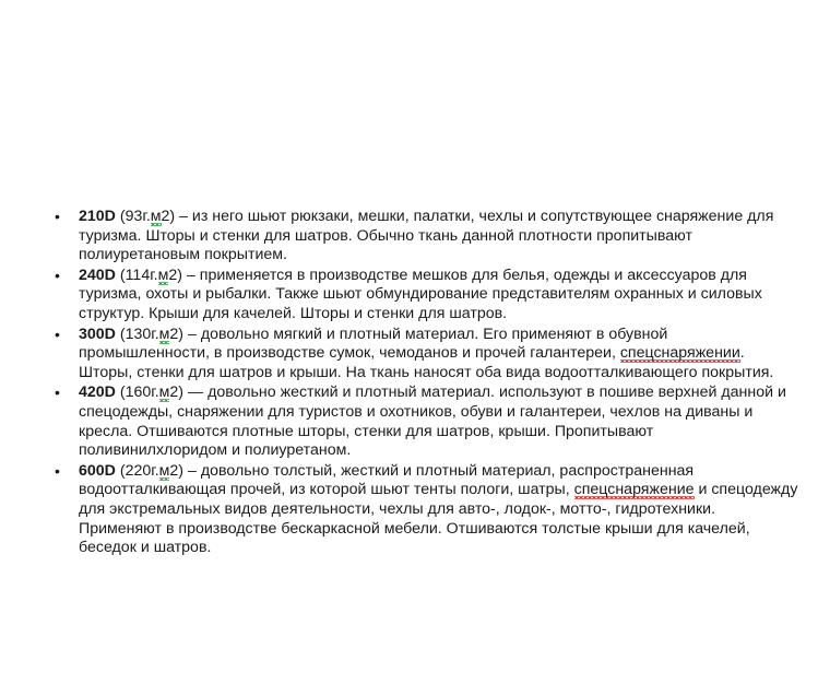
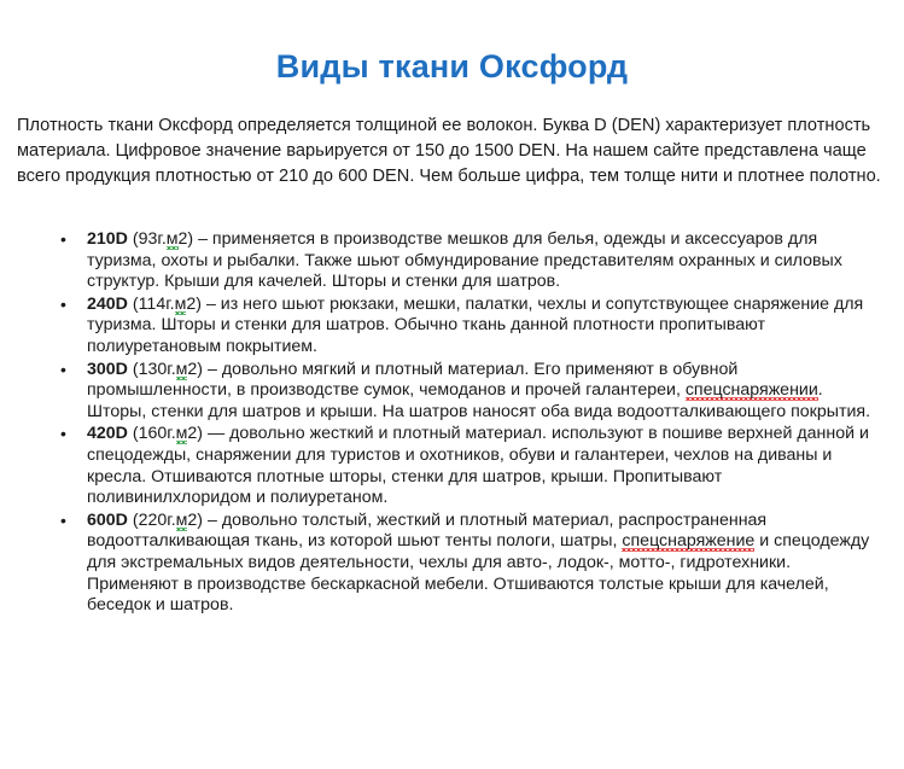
+ Виды ткани Оксфорд
+ Плотность ткани Оксфорд определяется толщиной ее волокон. Буква D (DEN) характеризует плотность материала. Цифровое значение варьируется от 150 до 1500 DEN. На нашем сайте представлена чаще всего продукция плотностью от 210 до 600 DEN. Чем больше цифра, тем толще нити и плотнее полотно.
  •
- 210D (93г.м2) – из него шьют рюкзаки, мешки, палатки, чехлы и сопутствующее снаряжение для туризма. Шторы и стенки для шатров. Обычно ткань данной плотности пропитывают полиуретановым покрытием.
+ 210D (93г.м2) – применяется в производстве мешков для белья, одежды и аксессуаров для туризма, охоты и рыбалки. Также шьют обмундирование представителям охранных и силовых структур. Крыши для качелей. Шторы и стенки для шатров.
  •
- 240D (114г.м2) – применяется в производстве мешков для белья, одежды и аксессуаров для туризма, охоты и рыбалки. Также шьют обмундирование представителям охранных и силовых структур. Крыши для качелей. Шторы и стенки для шатров.
+ 240D (114г.м2) – из него шьют рюкзаки, мешки, палатки, чехлы и сопутствующее снаряжение для туризма. Шторы и стенки для шатров. Обычно ткань данной плотности пропитывают полиуретановым покрытием.
  •
- 300D (130г.м2) – довольно мягкий и плотный материал. Его применяют в обувной промышленности, в производстве сумок, чемоданов и прочей галантереи, спецснаряжении. Шторы, стенки для шатров и крыши. На ткань наносят оба вида водоотталкивающего покрытия.
+ 300D (130г.м2) – довольно мягкий и плотный материал. Его применяют в обувной промышленности, в производстве сумок, чемоданов и прочей галантереи, спецснаряжении. Шторы, стенки для шатров и крыши. На шатров наносят оба вида водоотталкивающего покрытия.
  •
  420D (160г.м2) — довольно жесткий и плотный материал. используют в пошиве верхней данной и спецодежды, снаряжении для туристов и охотников, обуви и галантереи, чехлов на диваны и кресла. Отшиваются плотные шторы, стенки для шатров, крыши. Пропитывают поливинилхлоридом и полиуретаном.
  •
- 600D (220г.м2) – довольно толстый, жесткий и плотный материал, распространенная водоотталкивающая прочей, из которой шьют тенты пологи, шатры, спецснаряжение и спецодежду для экстремальных видов деятельности, чехлы для авто-, лодок-, мотто-, гидротехники. Применяют в производстве бескаркасной мебели. Отшиваются толстые крыши для качелей, беседок и шатров.
+ 600D (220г.м2) – довольно толстый, жесткий и плотный материал, распространенная водоотталкивающая ткань, из которой шьют тенты пологи, шатры, спецснаряжение и спецодежду для экстремальных видов деятельности, чехлы для авто-, лодок-, мотто-, гидротехники. Применяют в производстве бескаркасной мебели. Отшиваются толстые крыши для качелей, беседок и шатров.
